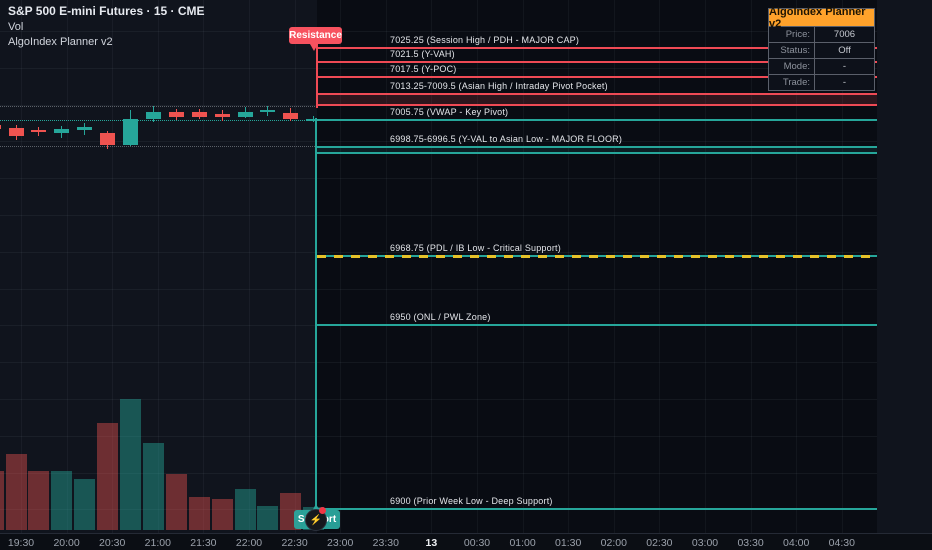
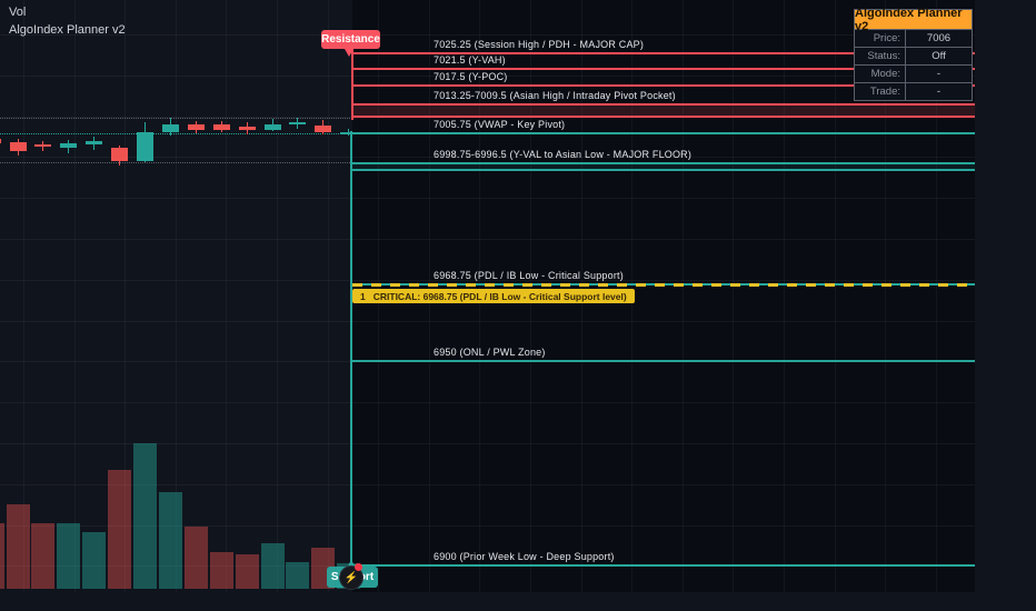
  7025.25 (Session High / PDH - MAJOR CAP)
  7021.5 (Y-VAH)
  7017.5 (Y-POC)
  7013.25-7009.5 (Asian High / Intraday Pivot Pocket)
  7005.75 (VWAP - Key Pivot)
  6998.75-6996.5 (Y-VAL to Asian Low - MAJOR FLOOR)
  6968.75 (PDL / IB Low - Critical Support)
  6950 (ONL / PWL Zone)
  6900 (Prior Week Low - Deep Support)
- S&P 500 E-mini Futures · 15 · CME
  Vol
  AlgoIndex Planner v2
  Resistance
  ⚡
+ 1
+ CRITICAL: 6968.75 (PDL / IB Low - Critical Support level)
  AlgoIndex Planner v2
  Price:
  7006
  Status:
  Off
  Mode:
  -
  Trade:
  -
- 19:30
- 20:00
- 20:30
- 21:00
- 21:30
- 22:00
- 22:30
- 23:00
- 23:30
- 13
- 00:30
- 01:00
- 01:30
- 02:00
- 02:30
- 03:00
- 03:30
- 04:00
- 04:30
